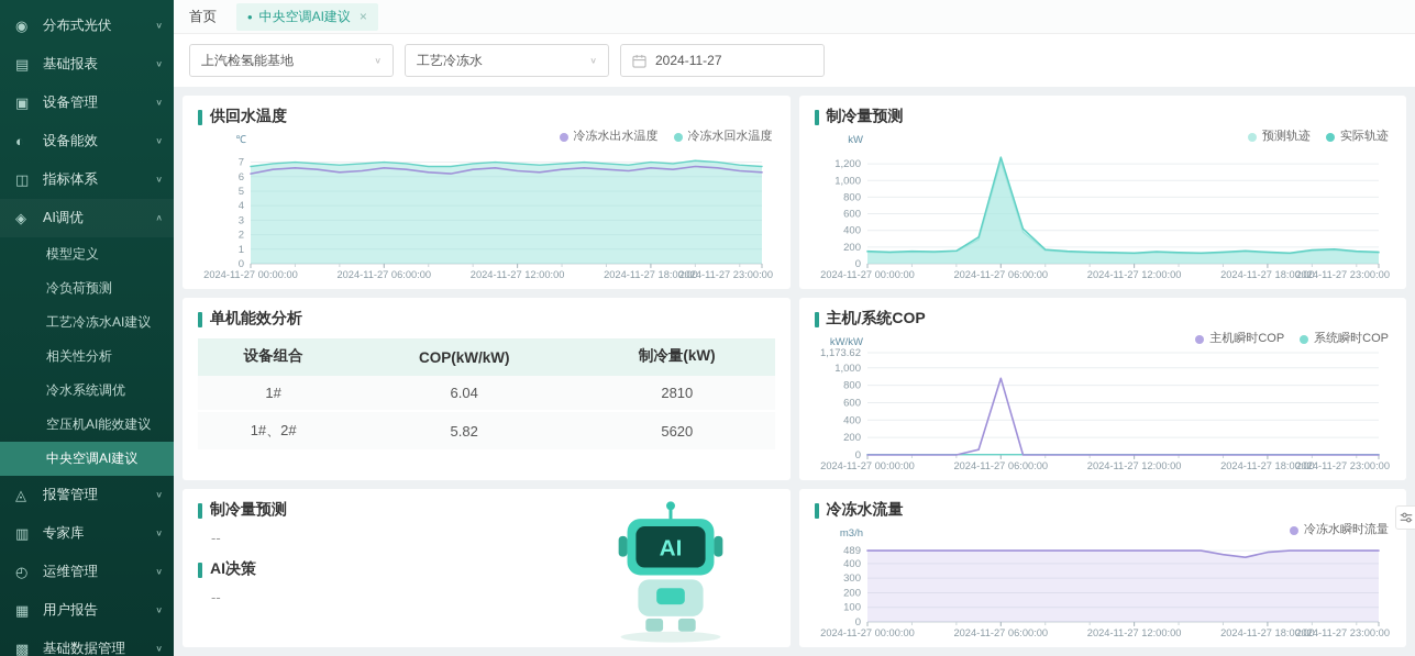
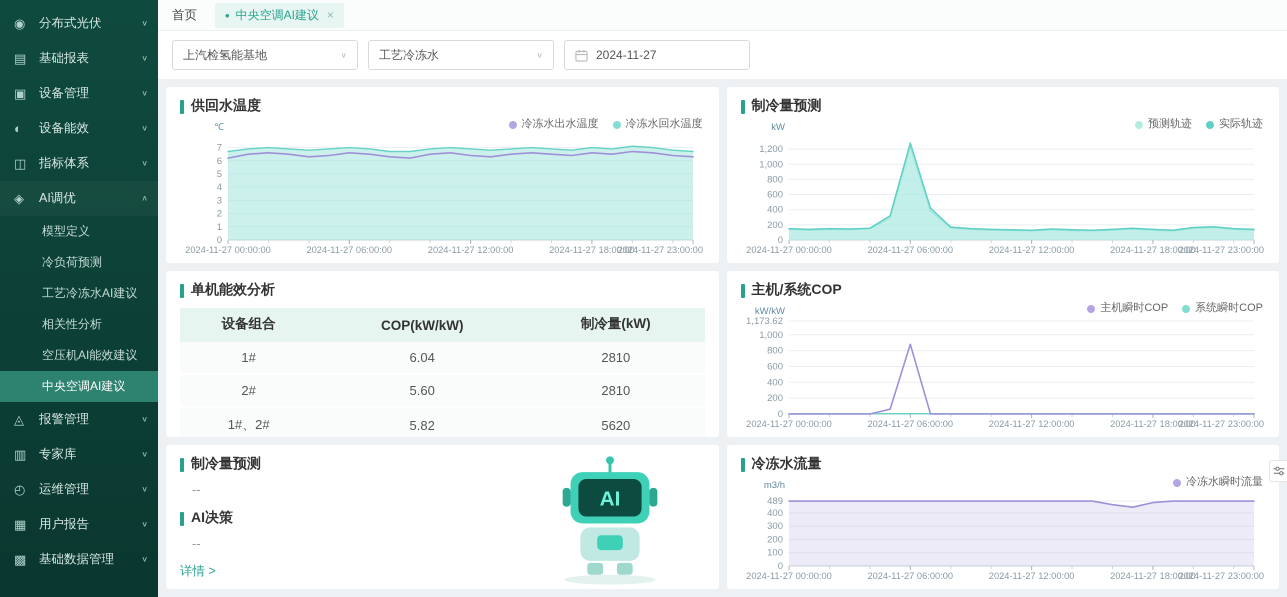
  ◉
  分布式光伏
  ∨
  ▤
  基础报表
  ∨
  ▣
  设备管理
  ∨
  ◐
  设备能效
  ∨
  ◫
  指标体系
  ∨
  ◈
  AI调优
  ∧
  模型定义
  冷负荷预测
  工艺冷冻水AI建议
  相关性分析
- 冷水系统调优
  空压机AI能效建议
  中央空调AI建议
  ◬
  报警管理
  ∨
  ▥
  专家库
  ∨
  ◴
  运维管理
  ∨
  ▦
  用户报告
  ∨
  ▩
  基础数据管理
  ∨
  首页
  •
  中央空调AI建议
  ×
  上汽检氢能基地
  ∨
  工艺冷冻水
  ∨
  2024-11-27
  供回水温度
  冷冻水出水温度
  冷冻水回水温度
  0
  1
  2
  3
  4
  5
  6
  7
  ℃
  2024-11-27 00:00:00
  2024-11-27 06:00:00
  2024-11-27 12:00:00
  2024-11-27 18:00:00
  2024-11-27 23:00:00
  制冷量预测
  预测轨迹
  实际轨迹
  0
  200
  400
  600
  800
  1,000
  1,200
  kW
  2024-11-27 00:00:00
  2024-11-27 06:00:00
  2024-11-27 12:00:00
  2024-11-27 18:00:00
  2024-11-27 23:00:00
  单机能效分析
  设备组合	COP(kW/kW)	制冷量(kW)
  1#	6.04	2810
+ 2#	5.60	2810
  1#、2#	5.82	5620
  主机/系统COP
  主机瞬时COP
  系统瞬时COP
  0
  200
  400
  600
  800
  1,000
  1,173.62
  kW/kW
  2024-11-27 00:00:00
  2024-11-27 06:00:00
  2024-11-27 12:00:00
  2024-11-27 18:00:00
  2024-11-27 23:00:00
  制冷量预测
  --
  AI决策
  --
+ 详情 >
  AI
  冷冻水流量
  冷冻水瞬时流量
  0
  100
  200
  300
  400
  489
  m3/h
  2024-11-27 00:00:00
  2024-11-27 06:00:00
  2024-11-27 12:00:00
  2024-11-27 18:00:00
  2024-11-27 23:00:00
